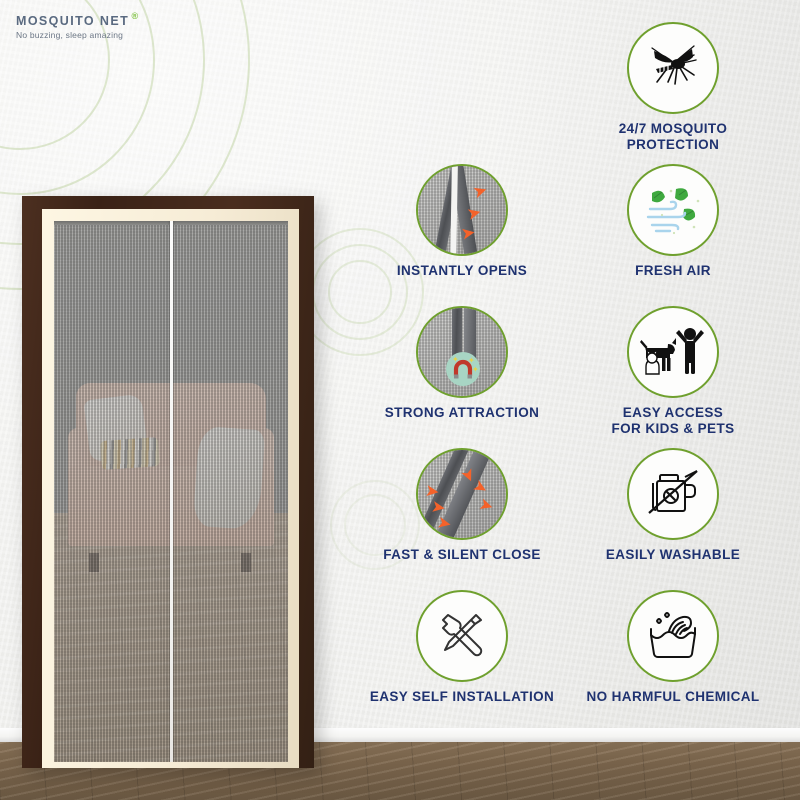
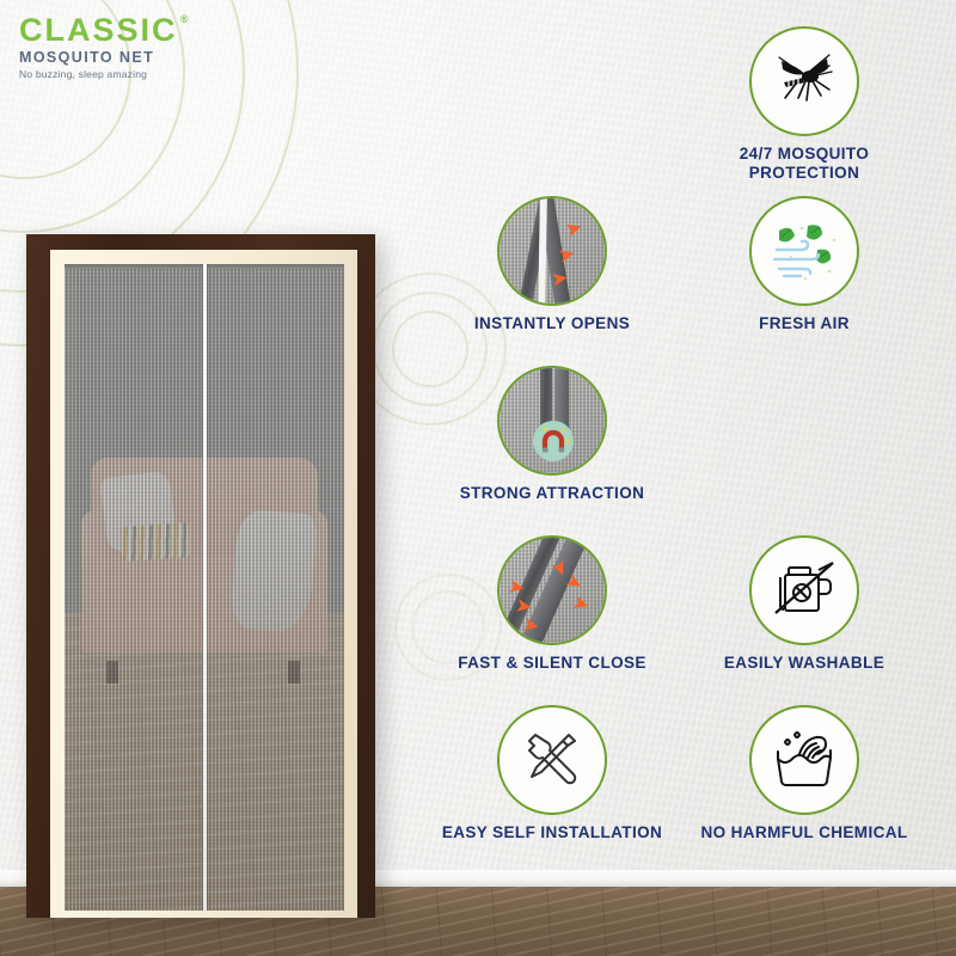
+ CLASSIC
  ®
  MOSQUITO NET
  No buzzing, sleep amazing
  24/7 MOSQUITO
  PROTECTION
  INSTANTLY OPENS
  FRESH AIR
  ✦
  ✦
  ✦
  STRONG ATTRACTION
- EASY ACCESS
- FOR KIDS & PETS
  FAST & SILENT CLOSE
  EASILY WASHABLE
  EASY SELF INSTALLATION
  NO HARMFUL CHEMICAL
